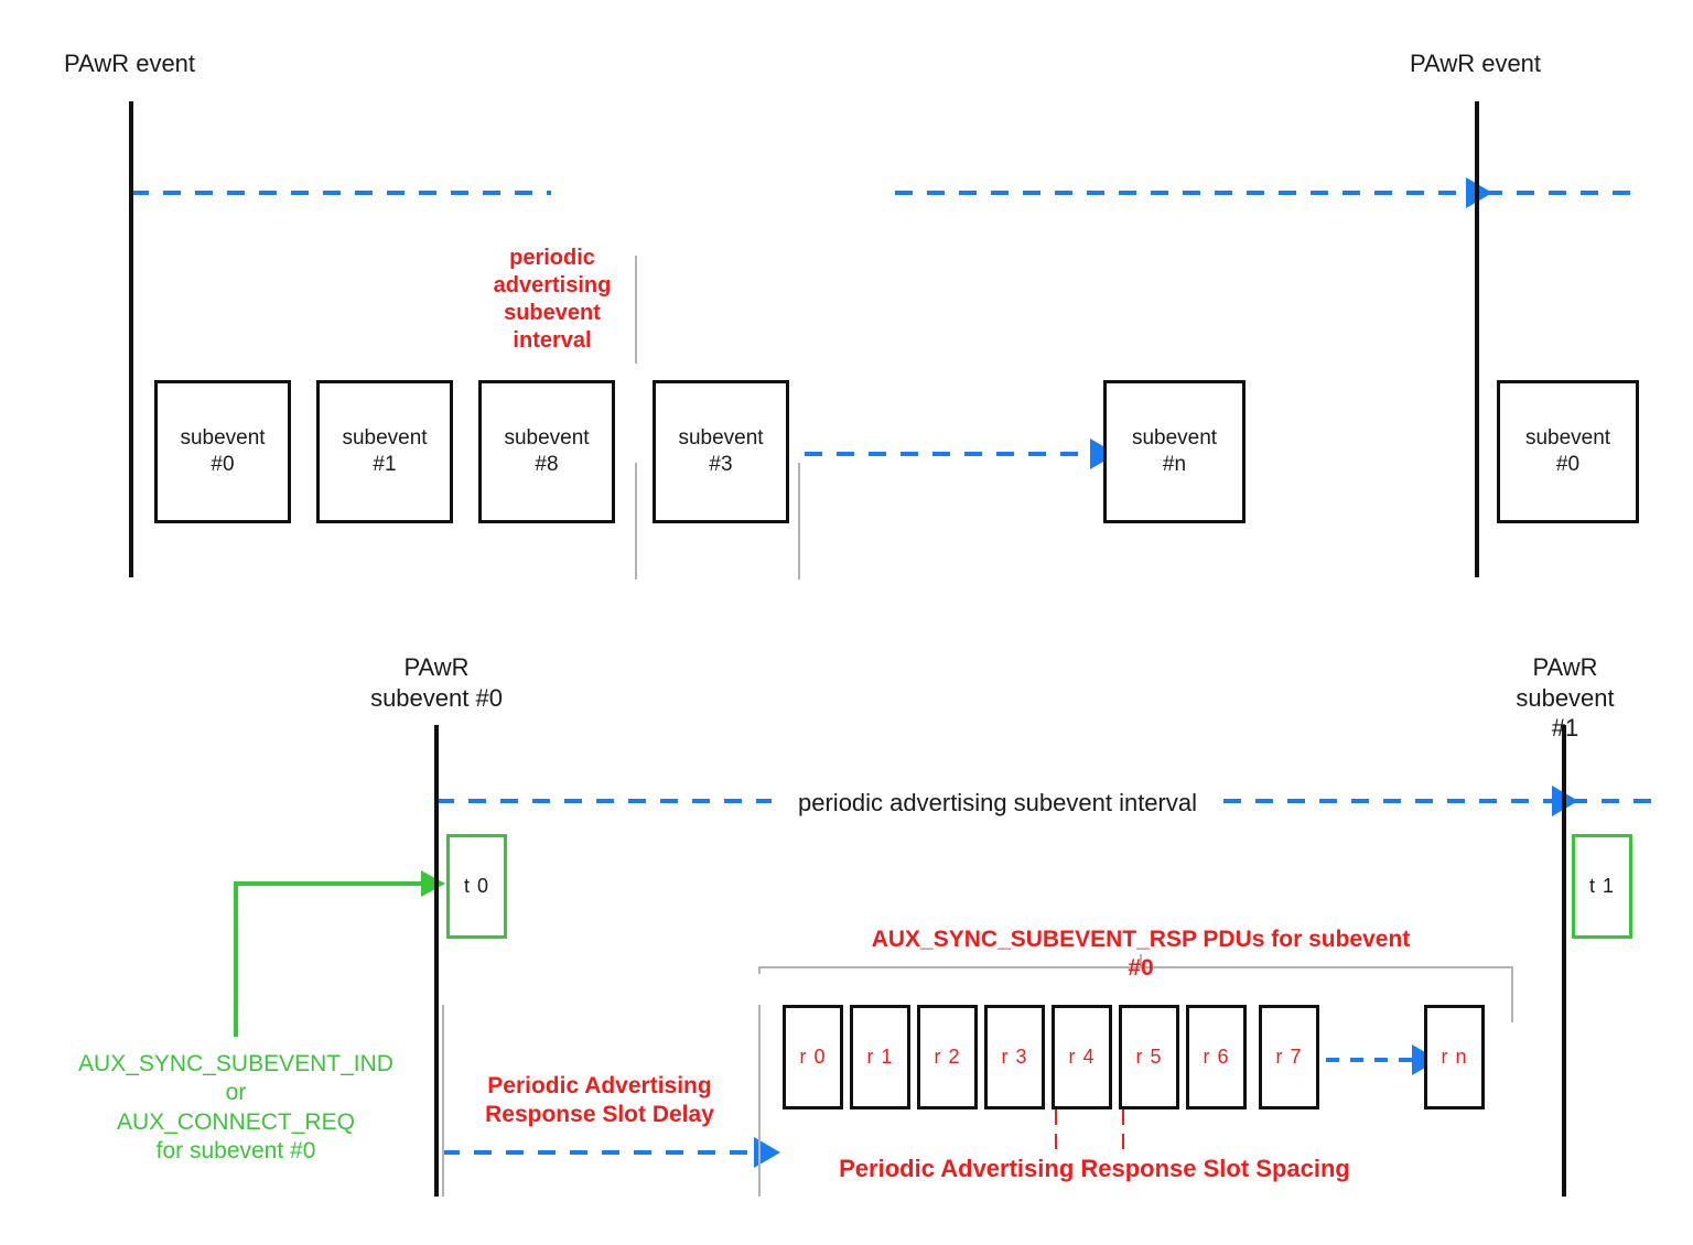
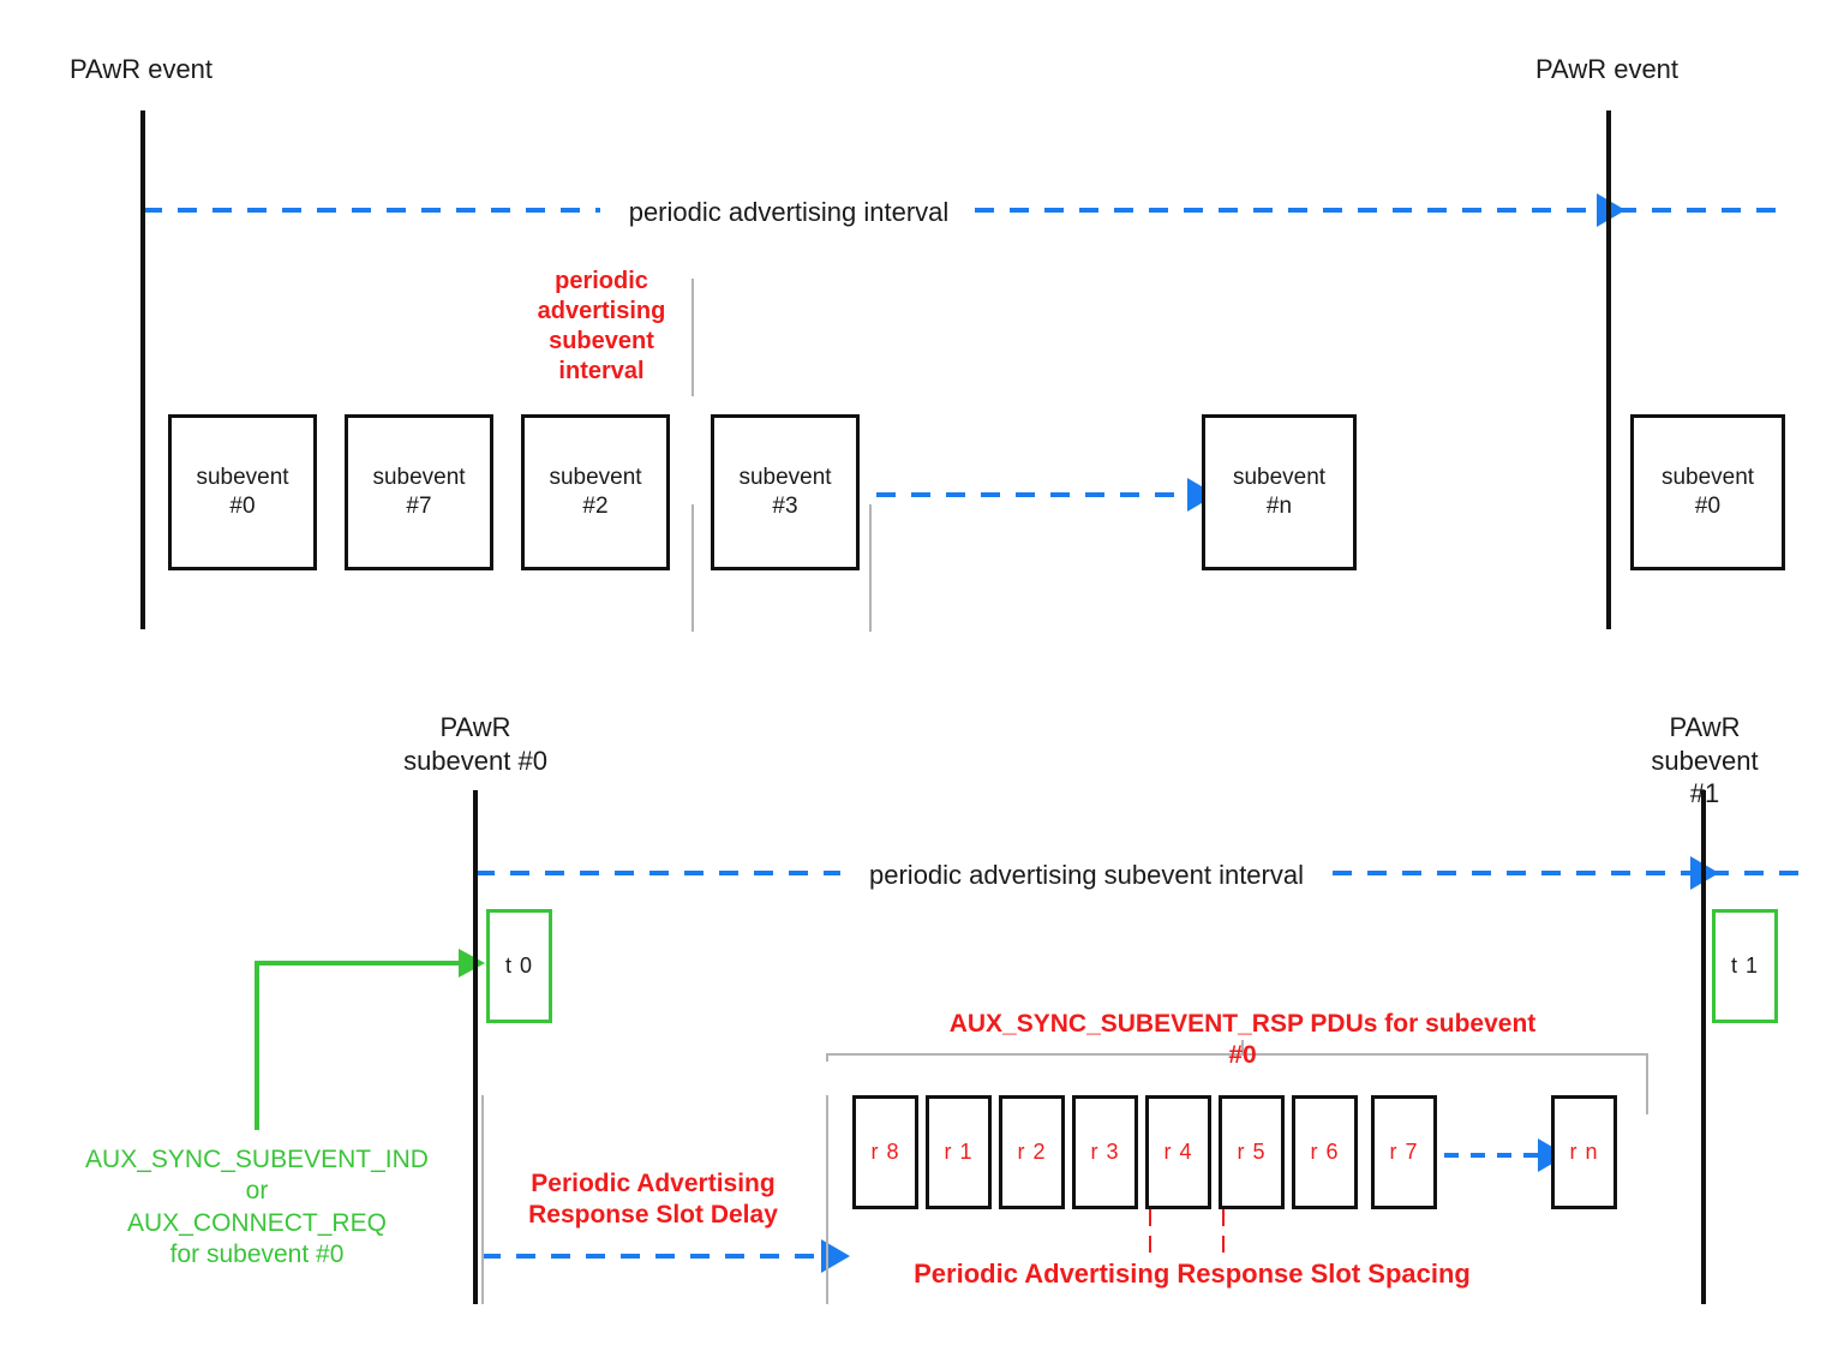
  PAwR event
+ periodic advertising interval
  periodic
  advertising
  subevent
  interval
  subevent
  #0
  subevent
- #1
+ #7
  subevent
- #8
+ #2
  subevent
  #3
  subevent
  #n
  PAwR event
  subevent
  #0
  PAwR
  subevent #0
  PAwR
  subevent #1
  periodic advertising subevent interval
  t 0
  t 1
  AUX_SYNC_SUBEVENT_IND
  or
  AUX_CONNECT_REQ
  for subevent #0
  Periodic Advertising
  Response Slot Delay
  AUX_SYNC_SUBEVENT_RSP PDUs for subevent #0
- r 0
+ r 8
  r 1
  r 2
  r 3
  r 4
  r 5
  r 6
  r 7
  r n
  Periodic Advertising Response Slot Spacing
